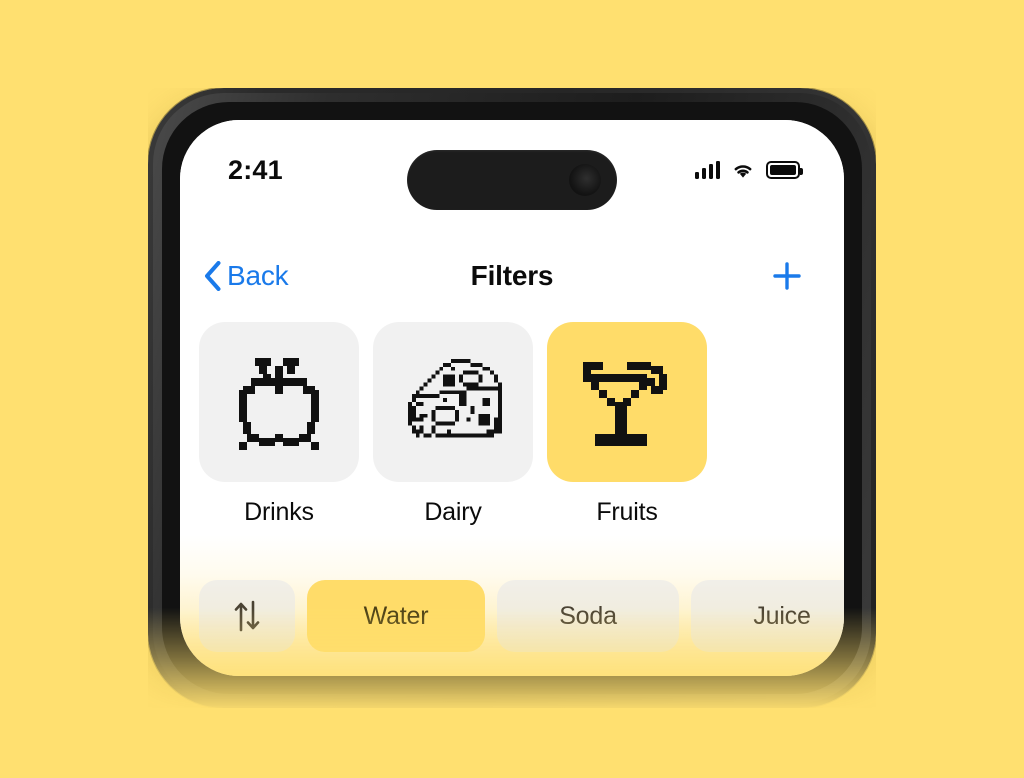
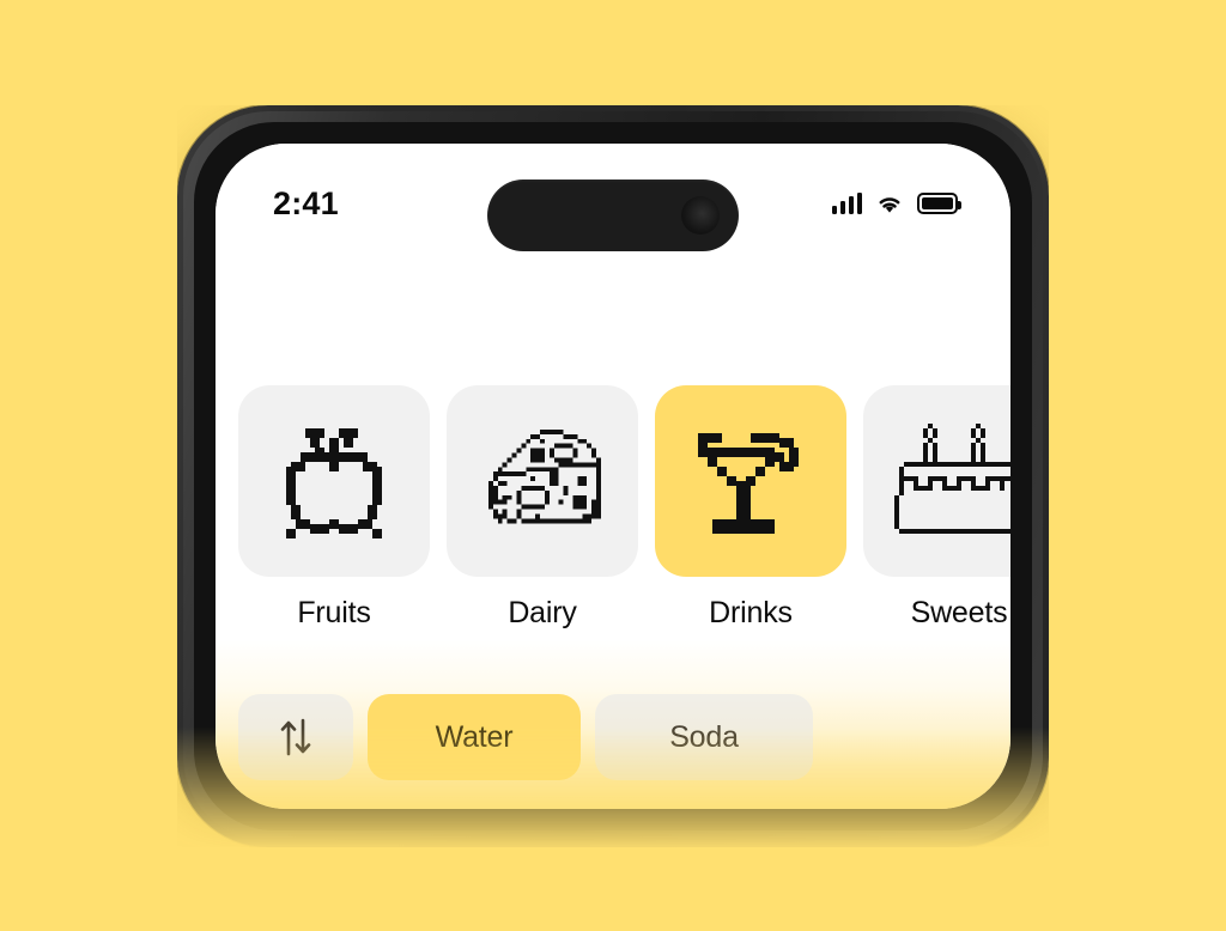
  2:41
- Back
- Filters
- Drinks
+ Fruits
  Dairy
- Fruits
+ Drinks
+ Sweets
  Water
  Soda
- Juice
